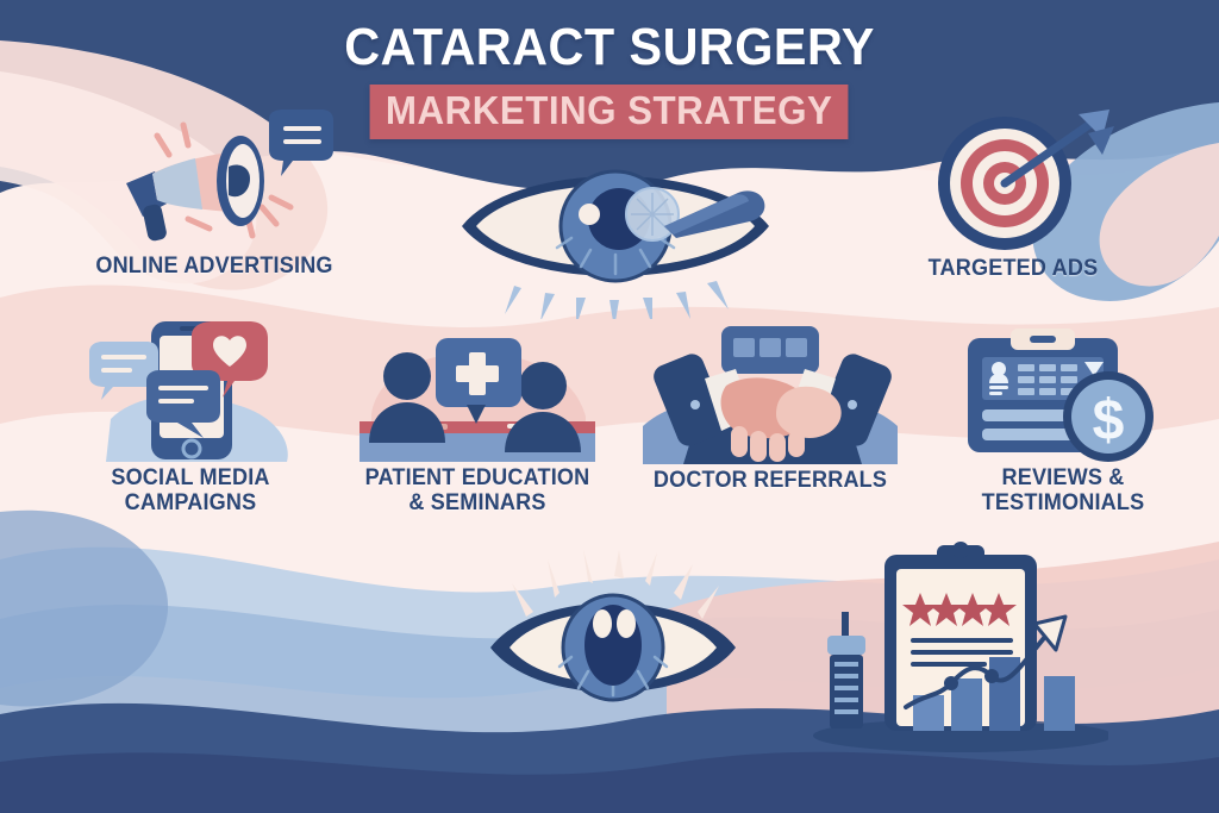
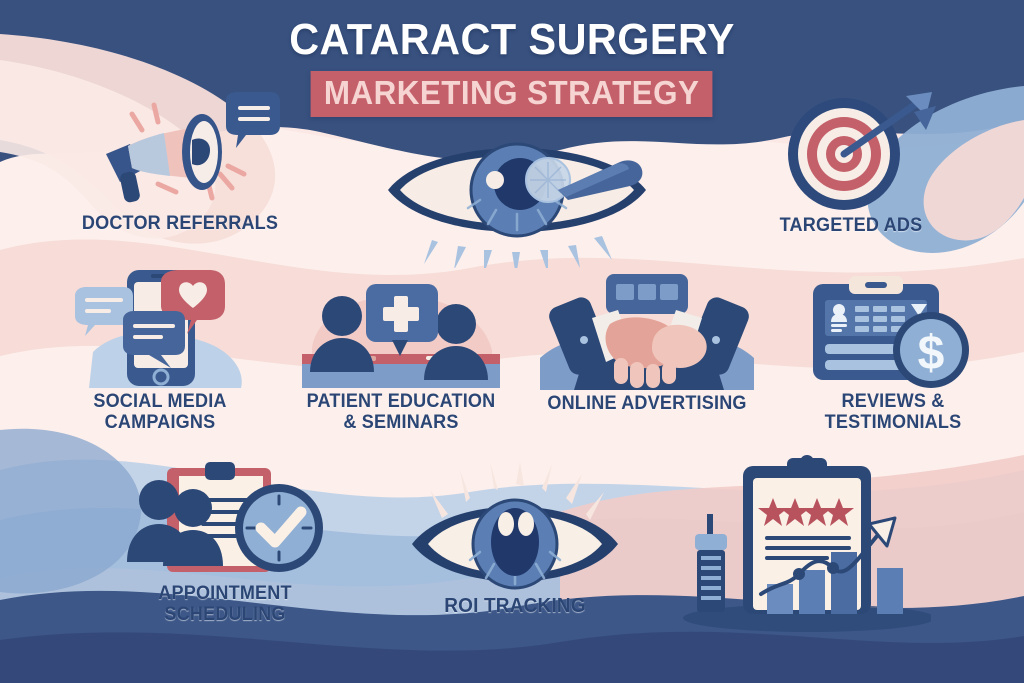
  CATARACT SURGERY
  MARKETING STRATEGY
- ONLINE ADVERTISING
+ DOCTOR REFERRALS
  TARGETED ADS
  SOCIAL MEDIA
  CAMPAIGNS
  PATIENT EDUCATION
  & SEMINARS
- DOCTOR REFERRALS
+ ONLINE ADVERTISING
  $
  REVIEWS &
  TESTIMONIALS
+ APPOINTMENT
+ SCHEDULING
+ ROI TRACKING
